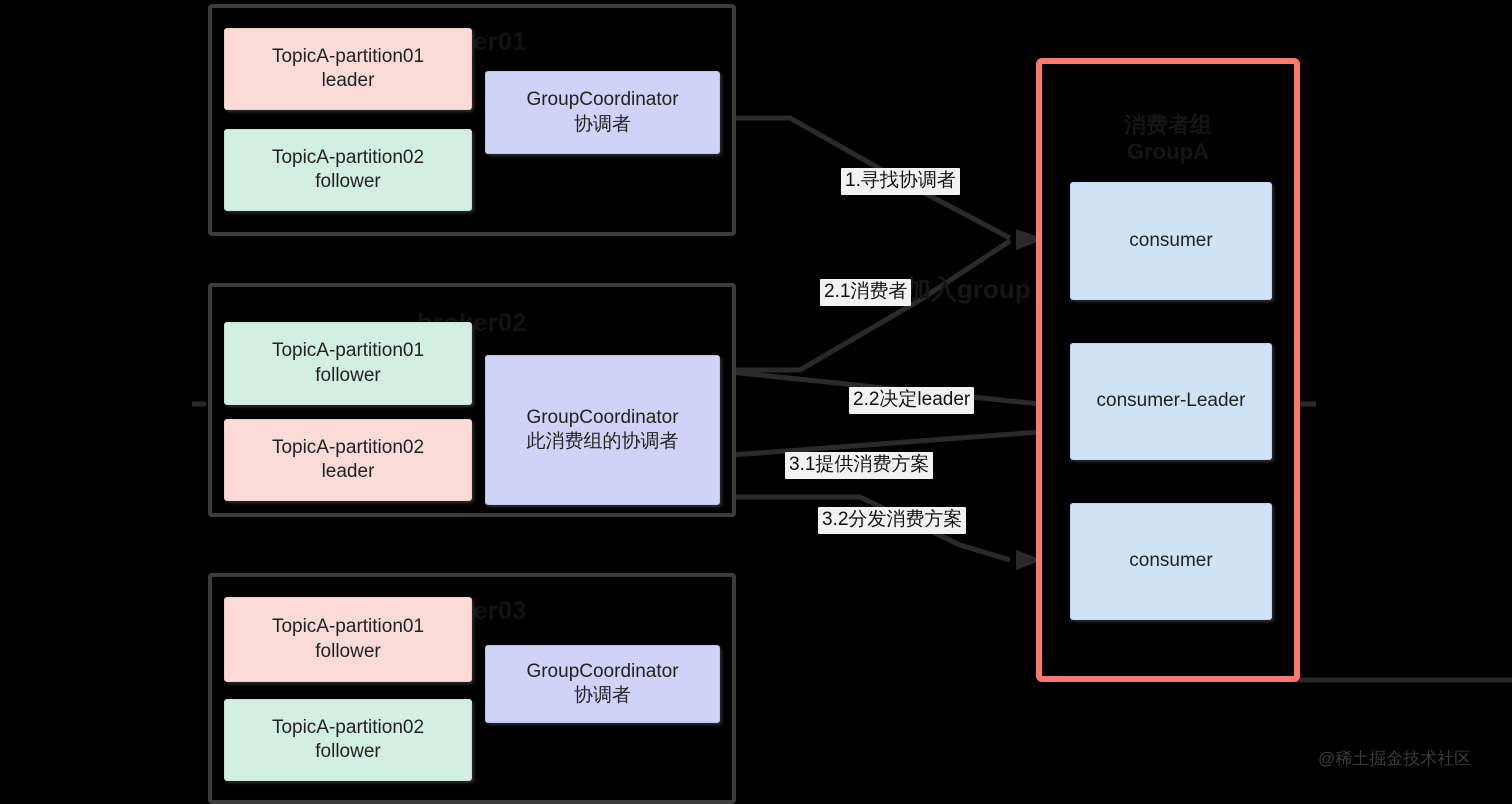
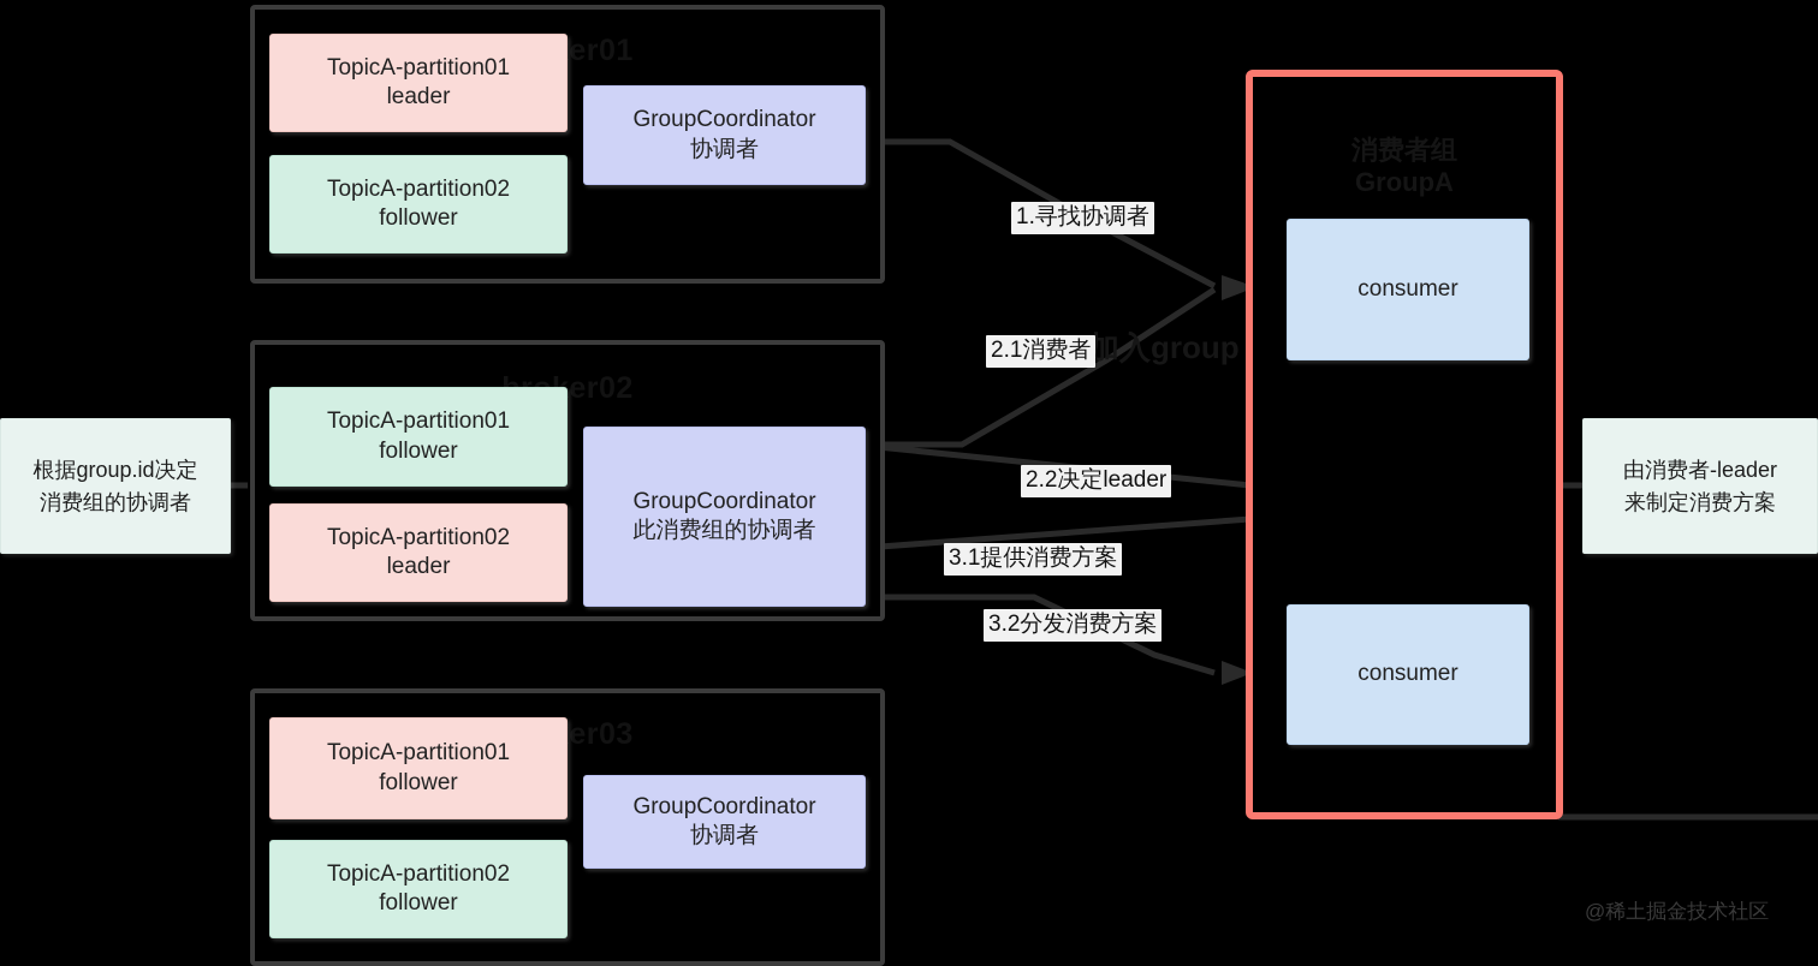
  TopicA-partition01
  leader
  TopicA-partition02
  follower
  GroupCoordinator
  协调者
  TopicA-partition01
  follower
  TopicA-partition02
  leader
  GroupCoordinator
  此消费组的协调者
  TopicA-partition01
  follower
  TopicA-partition02
  follower
  GroupCoordinator
  协调者
  consumer
- consumer-Leader
  consumer
+ 根据group.id决定
+ 消费组的协调者
+ 由消费者-leader
+ 来制定消费方案
  加入group
  1.寻找协调者
  2.1消费者
  2.2决定leader
  3.1提供消费方案
  3.2分发消费方案
  @稀土掘金技术社区
